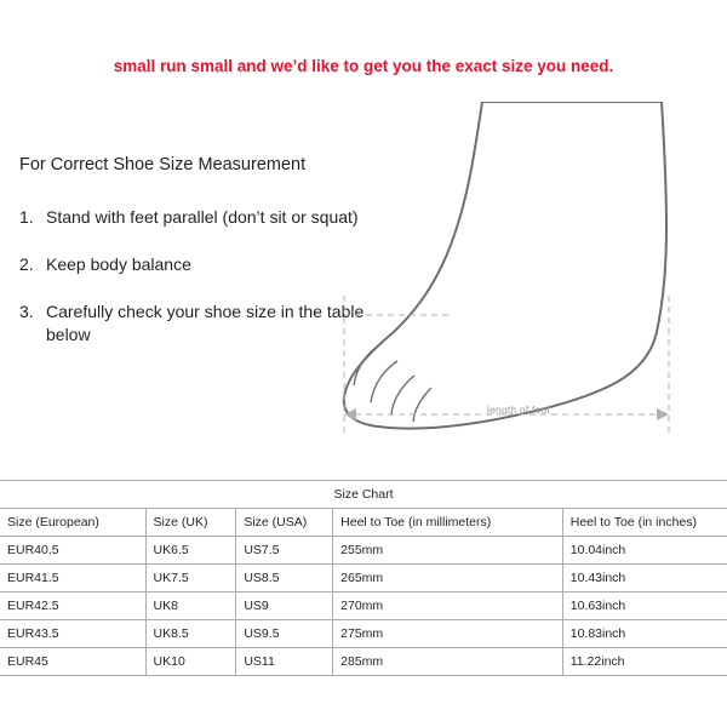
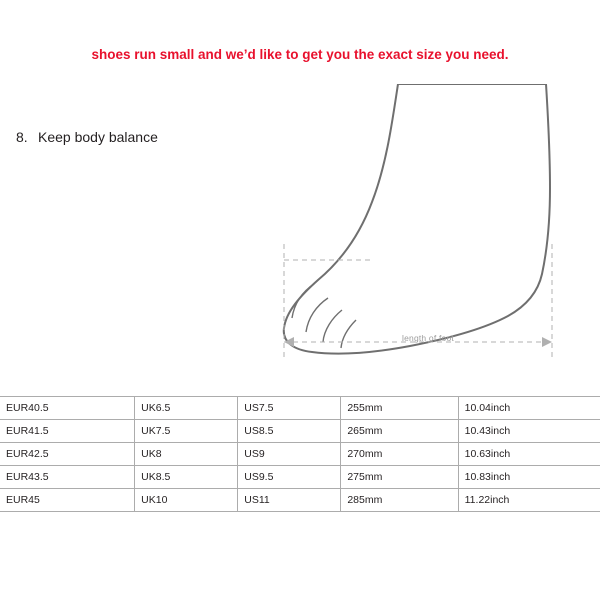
- small run small and we’d like to get you the exact size you need.
+ shoes run small and we’d like to get you the exact size you need.
- For Correct Shoe Size Measurement
- 1.
- Stand with feet parallel (don’t sit or squat)
- 2.
+ 8.
  Keep body balance
- 3.
- Carefully check your shoe size in the table below
  length of foot
- Size Chart
- Size (European)	Size (UK)	Size (USA)	Heel to Toe (in millimeters)	Heel to Toe (in inches)
  EUR40.5	UK6.5	US7.5	255mm	10.04inch
  EUR41.5	UK7.5	US8.5	265mm	10.43inch
  EUR42.5	UK8	US9	270mm	10.63inch
  EUR43.5	UK8.5	US9.5	275mm	10.83inch
  EUR45	UK10	US11	285mm	11.22inch
